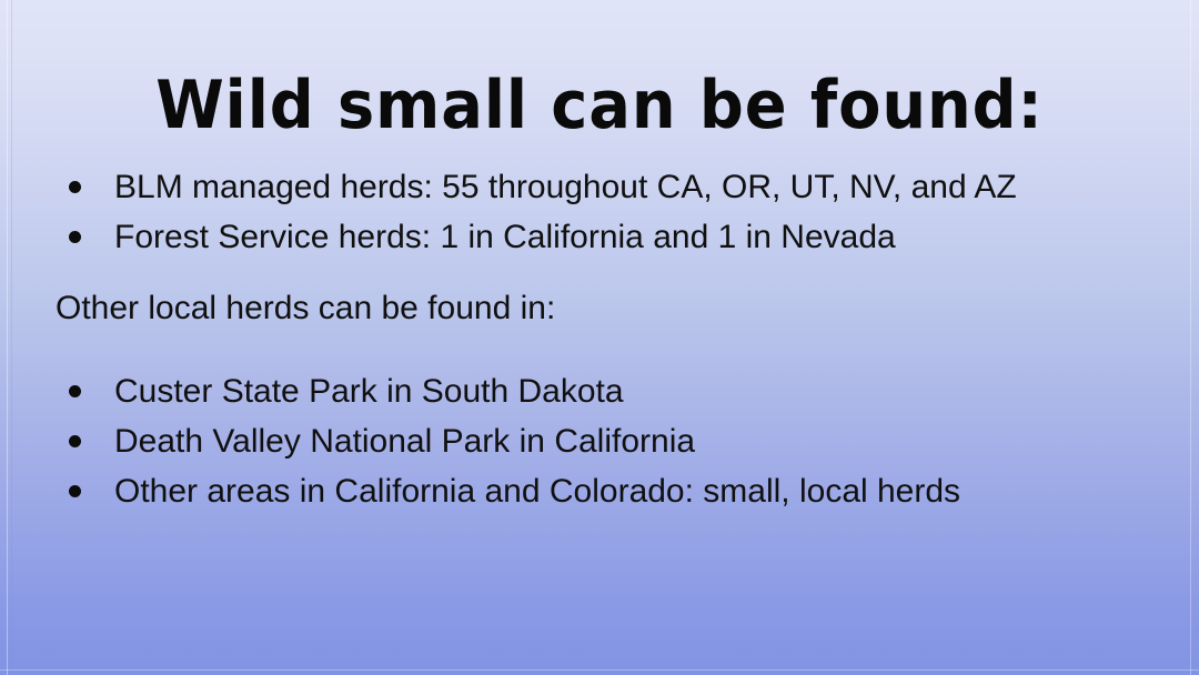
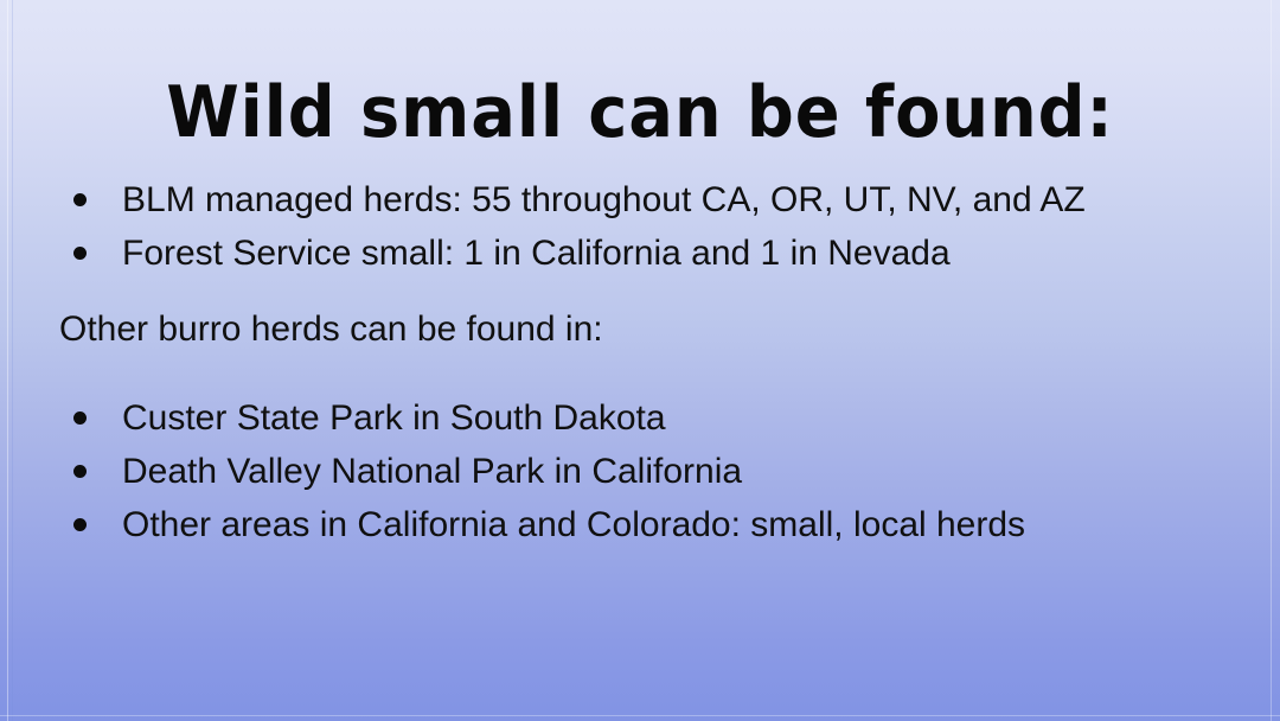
  Wild small can be found:
  BLM managed herds: 55 throughout CA, OR, UT, NV, and AZ
- Forest Service herds: 1 in California and 1 in Nevada
+ Forest Service small: 1 in California and 1 in Nevada
- Other local herds can be found in:
+ Other burro herds can be found in:
  Custer State Park in South Dakota
  Death Valley National Park in California
  Other areas in California and Colorado: small, local herds
